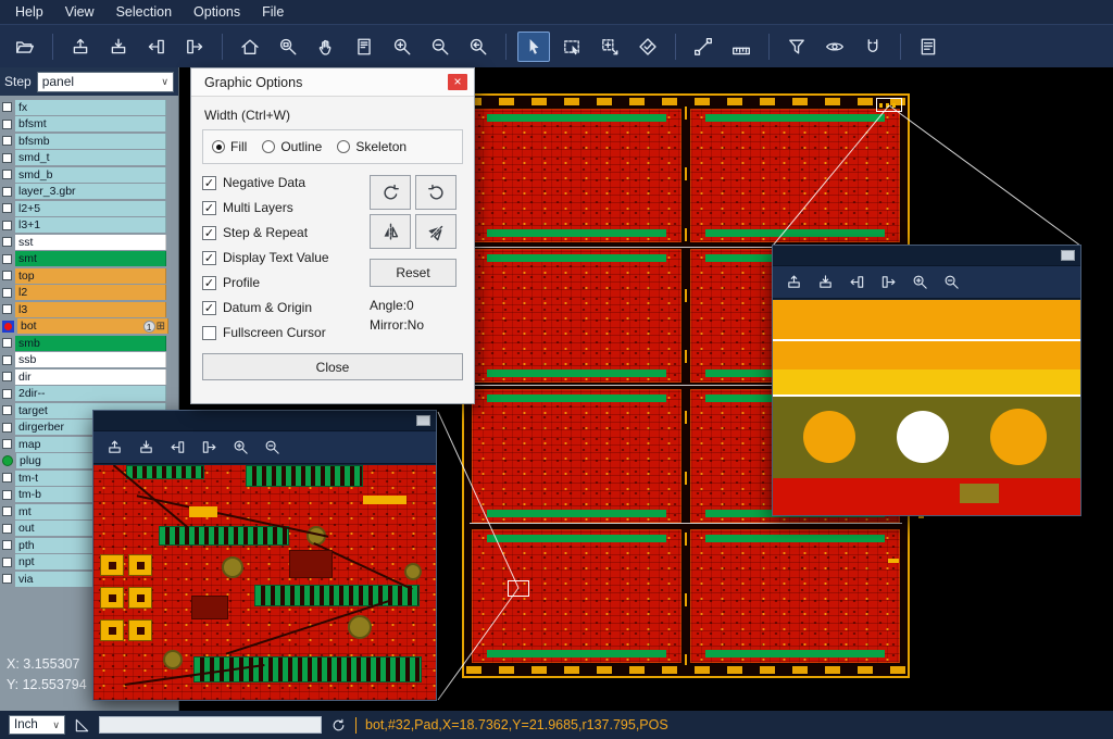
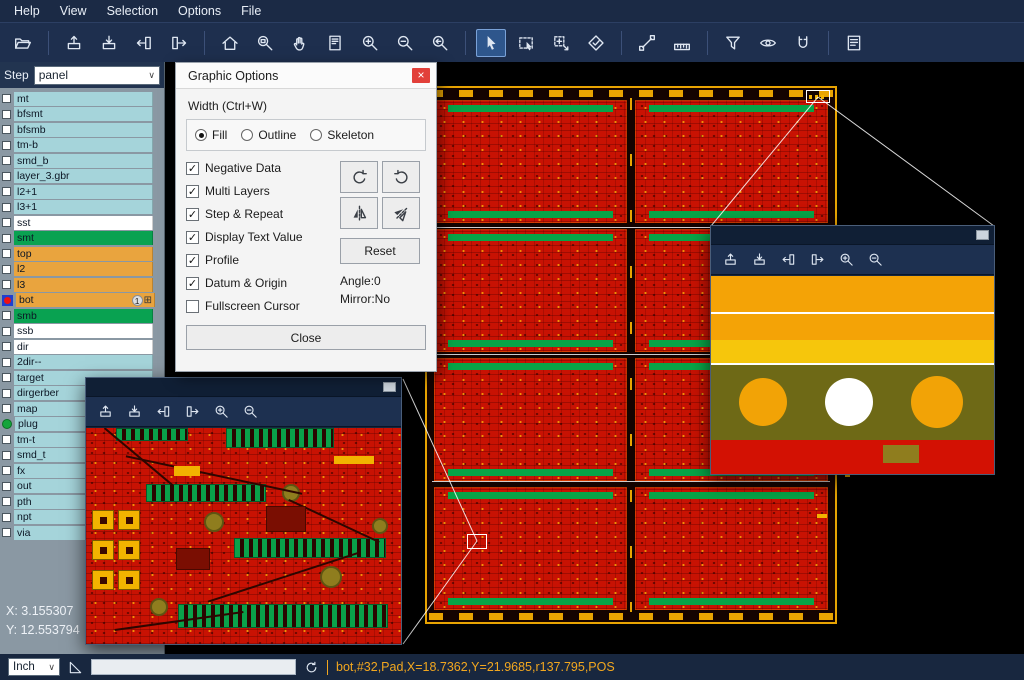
  Help
  View
  Selection
  Options
  File
  Step
  panel
  ∨
- fx
+ mt
  bfsmt
  bfsmb
- smd_t
+ tm-b
  smd_b
  layer_3.gbr
- l2+5
+ l2+1
  l3+1
  sst
  smt
  top
  l2
  l3
  bot
  1
  ⊞
  smb
  ssb
  dir
  2dir--
  target
  dirgerber
  map
  plug
  tm-t
- tm-b
+ smd_t
- mt
+ fx
  out
  pth
  npt
  via
  X: 3.155307
  Y: 12.553794
  Graphic Options
  ×
  Width (Ctrl+W)
  Fill
  Outline
  Skeleton
  ✓
  Negative Data
  ✓
  Multi Layers
  ✓
  Step & Repeat
  ✓
  Display Text Value
  ✓
  Profile
  ✓
  Datum & Origin
  Fullscreen Cursor
  Reset
  Angle:0
  Mirror:No
  Close
  Inch
  ∨
  bot,#32,Pad,X=18.7362,Y=21.9685,r137.795,POS
